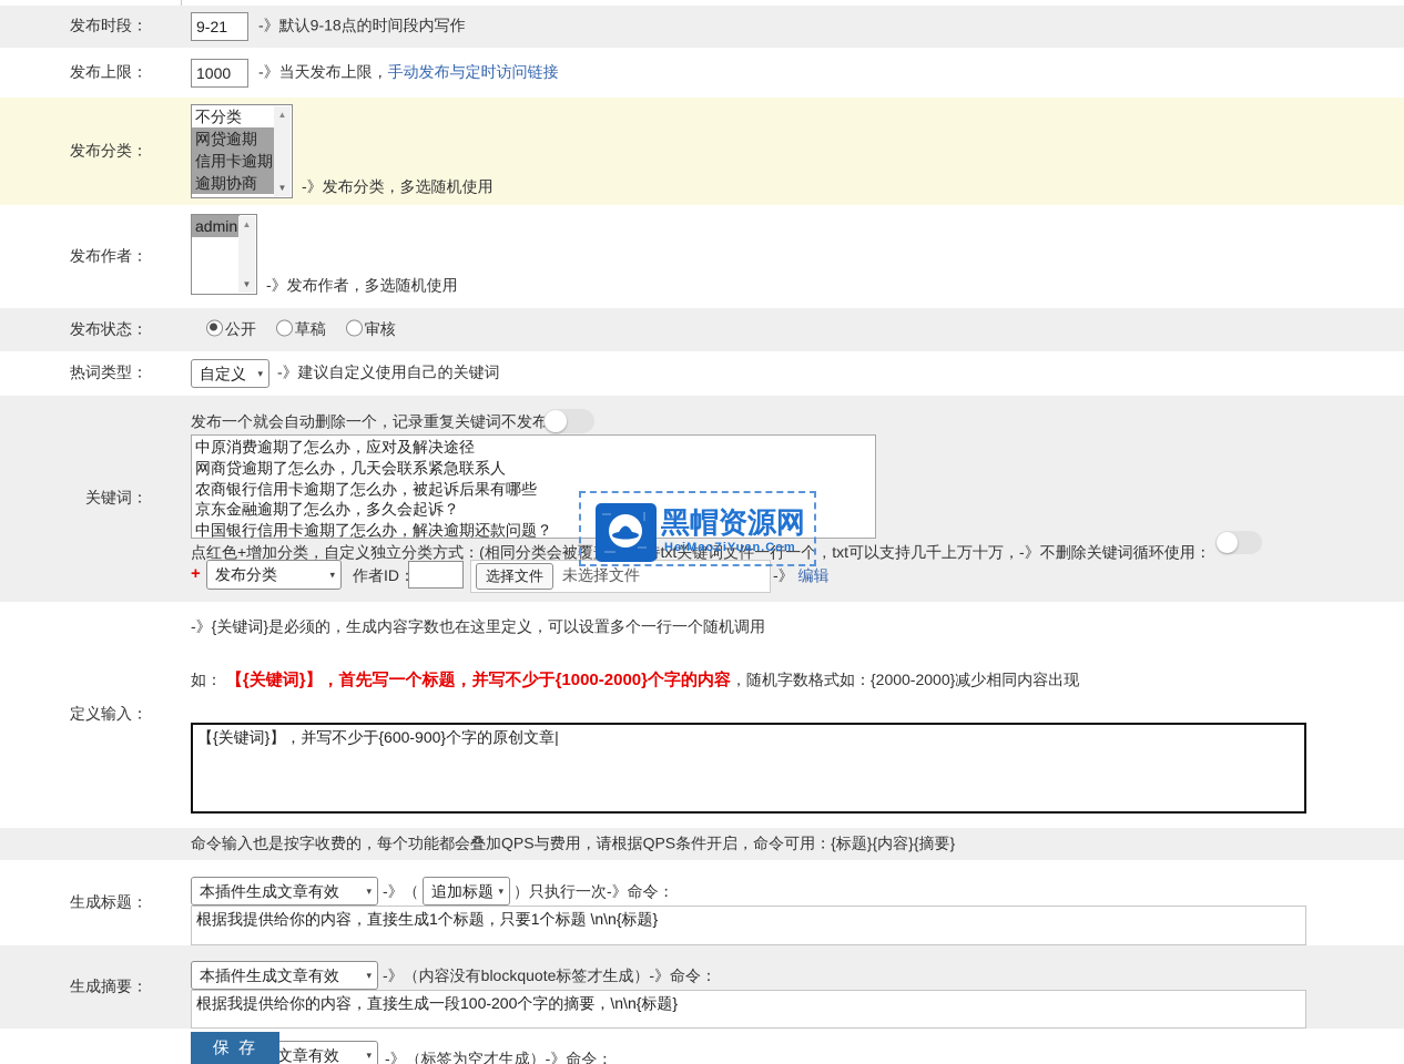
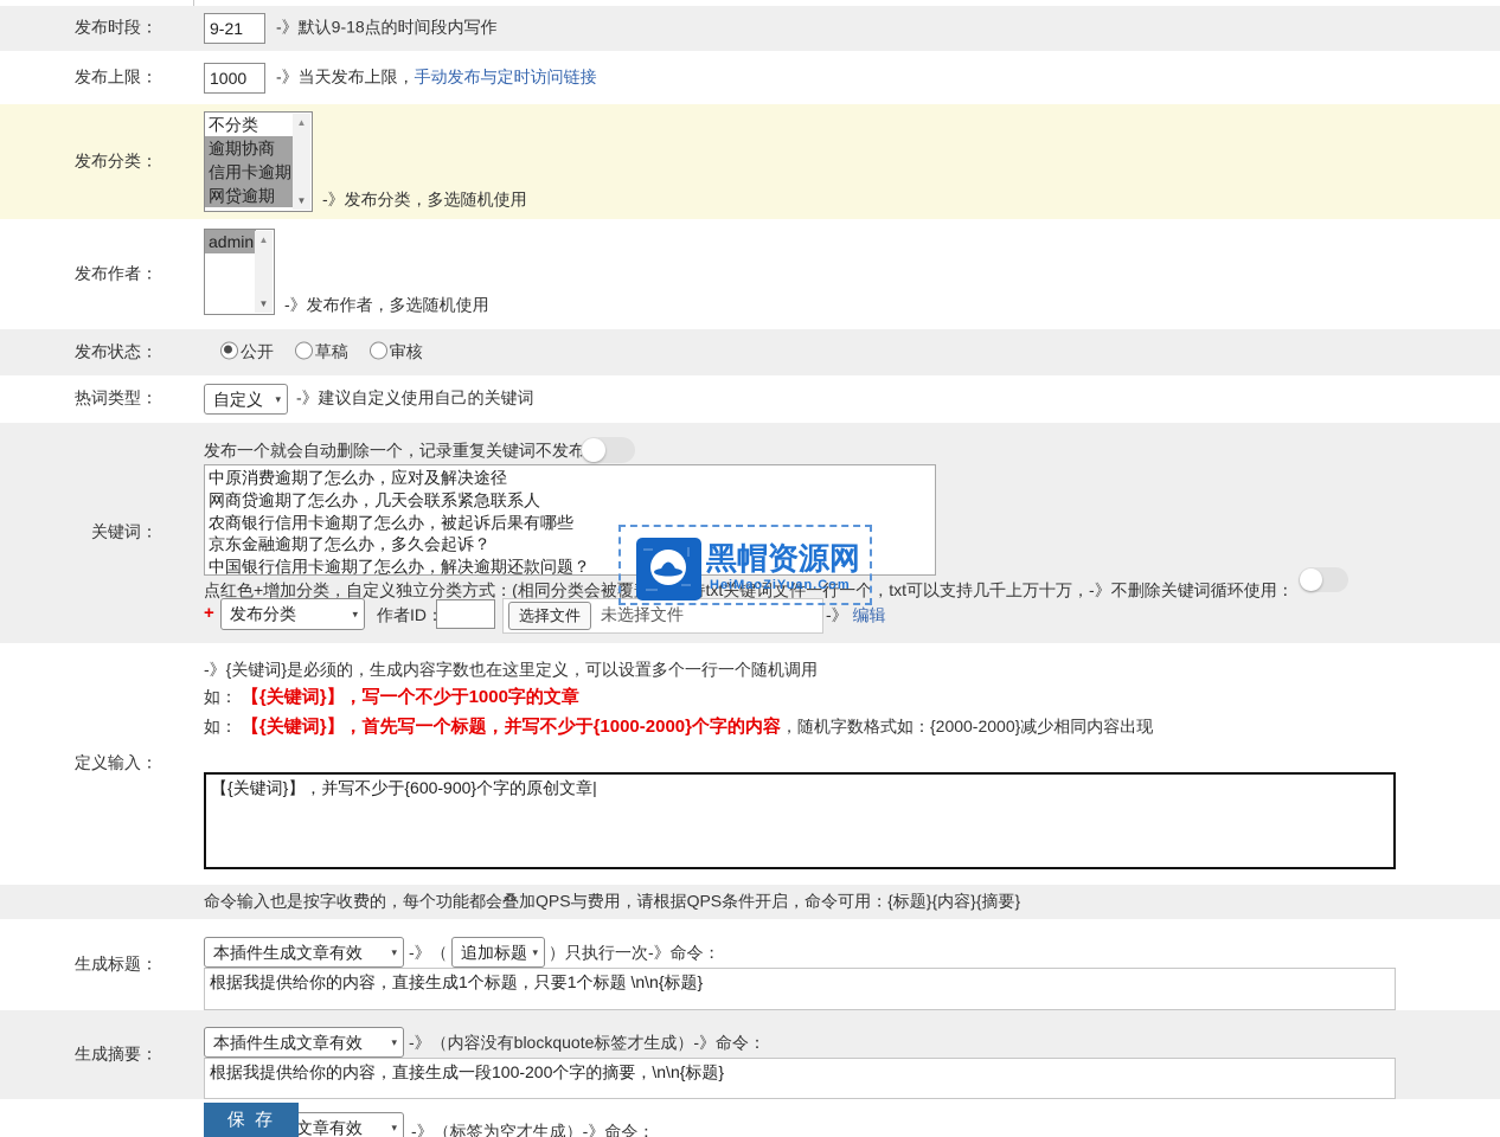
  发布时段：
  9-21
  -》默认9-18点的时间段内写作
  发布上限：
  1000
  -》当天发布上限，手动发布与定时访问链接
  发布分类：
  不分类
- 网贷逾期
+ 逾期协商
  信用卡逾期
- 逾期协商
+ 网贷逾期
  ▲
  ▼
  -》发布分类，多选随机使用
  发布作者：
  admin
  ▲
  ▼
  -》发布作者，多选随机使用
  发布状态：
  公开 草稿 审核
  热词类型：
  自定义
  ▾
  -》建议自定义使用自己的关键词
  关键词：
  发布一个就会自动删除一个，记录重复关键词不发布
  中原消费逾期了怎么办，应对及解决途径
  网商贷逾期了怎么办，几天会联系紧急联系人
  农商银行信用卡逾期了怎么办，被起诉后果有哪些
  京东金融逾期了怎么办，多久会起诉？
  中国银行信用卡逾期了怎么办，解决逾期还款问题？
  点红色+增加分类，自定义独立分类方式：(相同分类会被覆txt关键词文件一行一个，txt可以支持几千上万十万，-》不删除关键词循环使用：
  +
  发布分类
  ▾
  作者ID：
  选择文件
  未选择文件
  -》 编辑
  定义输入：
  -》{关键词}是必须的，生成内容字数也在这里定义，可以设置多个一行一个随机调用
+ 如： 【{关键词}】，写一个不少于1000字的文章
  如： 【{关键词}】，首先写一个标题，并写不少于{1000-2000}个字的内容，随机字数格式如：{2000-2000}减少相同内容出现
  【{关键词}】，并写不少于{600-900}个字的原创文章|
  命令输入也是按字收费的，每个功能都会叠加QPS与费用，请根据QPS条件开启，命令可用：{标题}{内容}{摘要}
  生成标题：
  本插件生成文章有效
  ▾
  -》（
  追加标题
  ▾
  ）只执行一次-》命令：
  根据我提供给你的内容，直接生成1个标题，只要1个标题 \n\n{标题}
  生成摘要：
  本插件生成文章有效
  ▾
  -》（内容没有blockquote标签才生成）-》命令：
  根据我提供给你的内容，直接生成一段100-200个字的摘要，\n\n{标题}
  ▾
  保 存
  -》（标签为空才生成）-》命令：
  黑帽资源网
  HeiMaoZiYuan.Com
